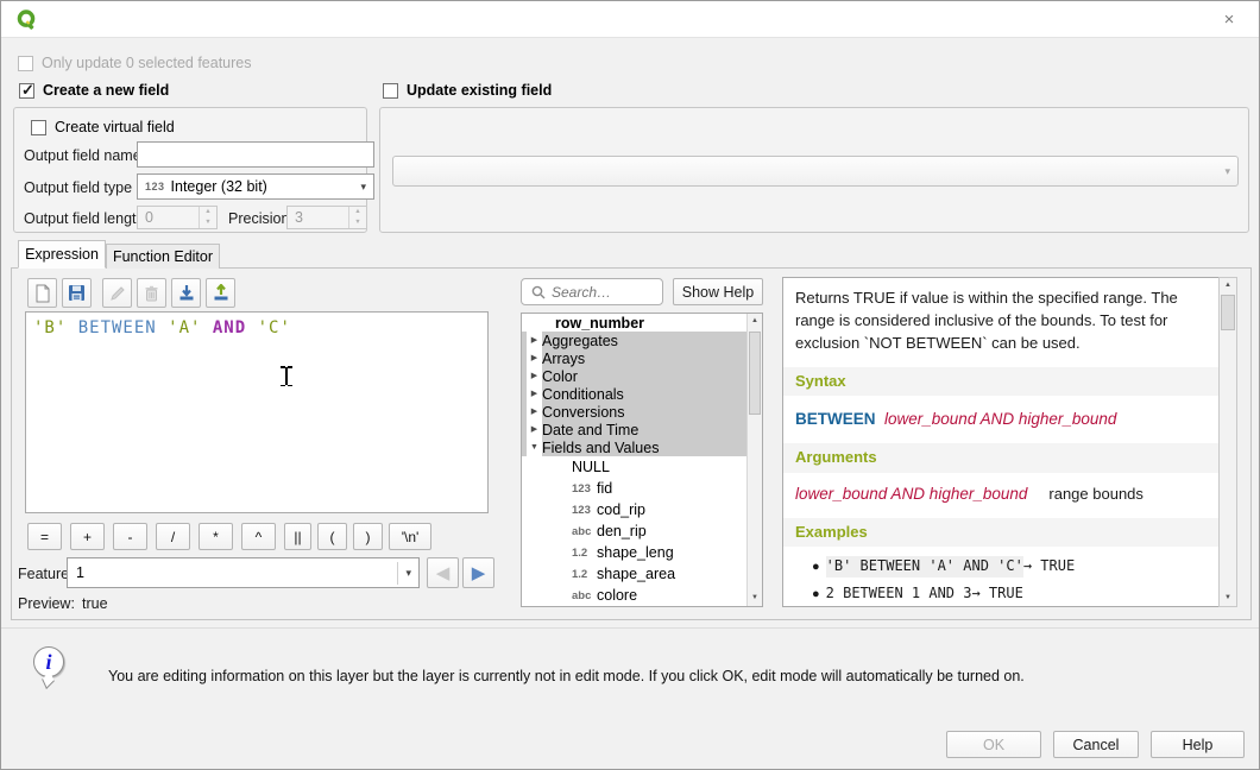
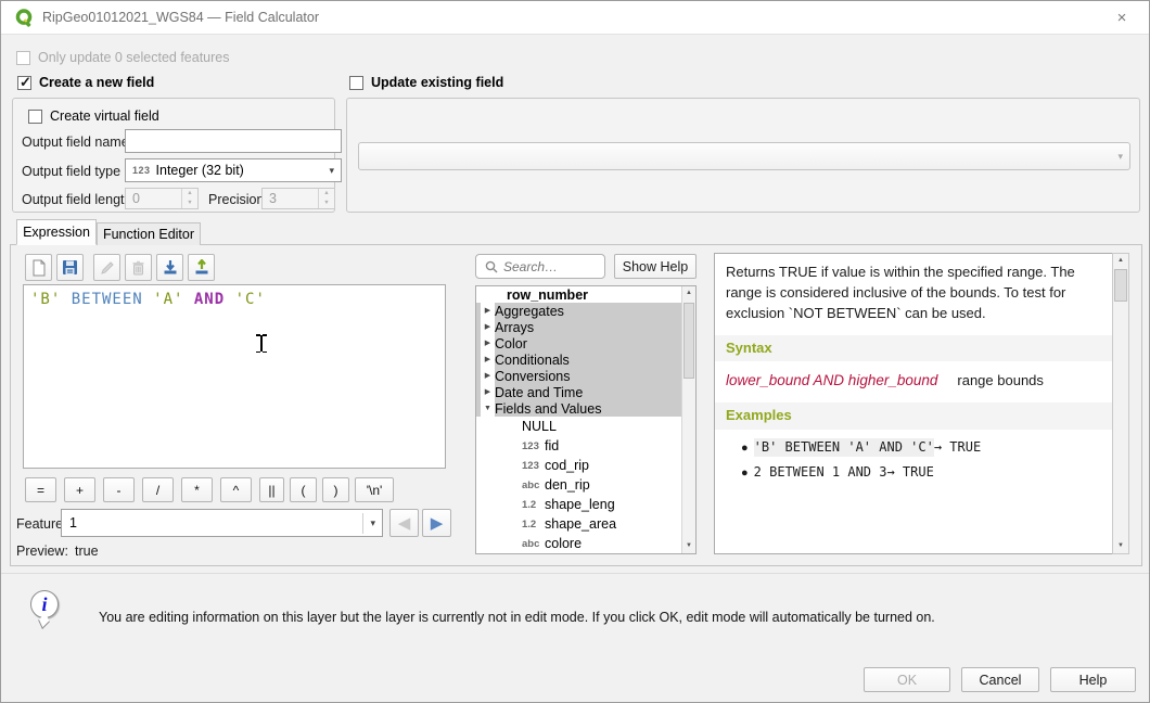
+ RipGeo01012021_WGS84 — Field Calculator
  ×
  Only update 0 selected features
  Create a new field
  Create virtual field
  Output field nam
  Output field type
  123
  Integer (32 bit)
  ▾
  Output field lengt
  0
  Precision
  3
  Update existing field
  ▾
  Expression
  Function Editor
  'B' BETWEEN 'A' AND 'C'
  =
  +
  -
  /
  *
  ^
  ||
  (
  )
  '\n'
  Feature
  1
  ▾
  ◀
  ▶
  Preview:
  true
  Search…
  Show Help
  row_number
  Aggregates
  Arrays
  Color
  Conditionals
  Conversions
  Date and Time
  Fields and Values
  NULL
  123
  fid
  123
  cod_rip
  abc
  den_rip
  1.2
  shape_leng
  1.2
  shape_area
  abc
  colore
  Returns TRUE if value is within the specified range. The range is considered inclusive of the bounds. To test for exclusion `NOT BETWEEN` can be used.
  Syntax
- BETWEEN lower_bound AND higher_bound
- Arguments
  lower_bound AND higher_bound range bounds
  Examples
  ●
  'B' BETWEEN 'A' AND 'C'
  → TRUE
  ●
  2 BETWEEN 1 AND 3
  → TRUE
  i
  You are editing information on this layer but the layer is currently not in edit mode. If you click OK, edit mode will automatically be turned on.
  OK
  Cancel
  Help
